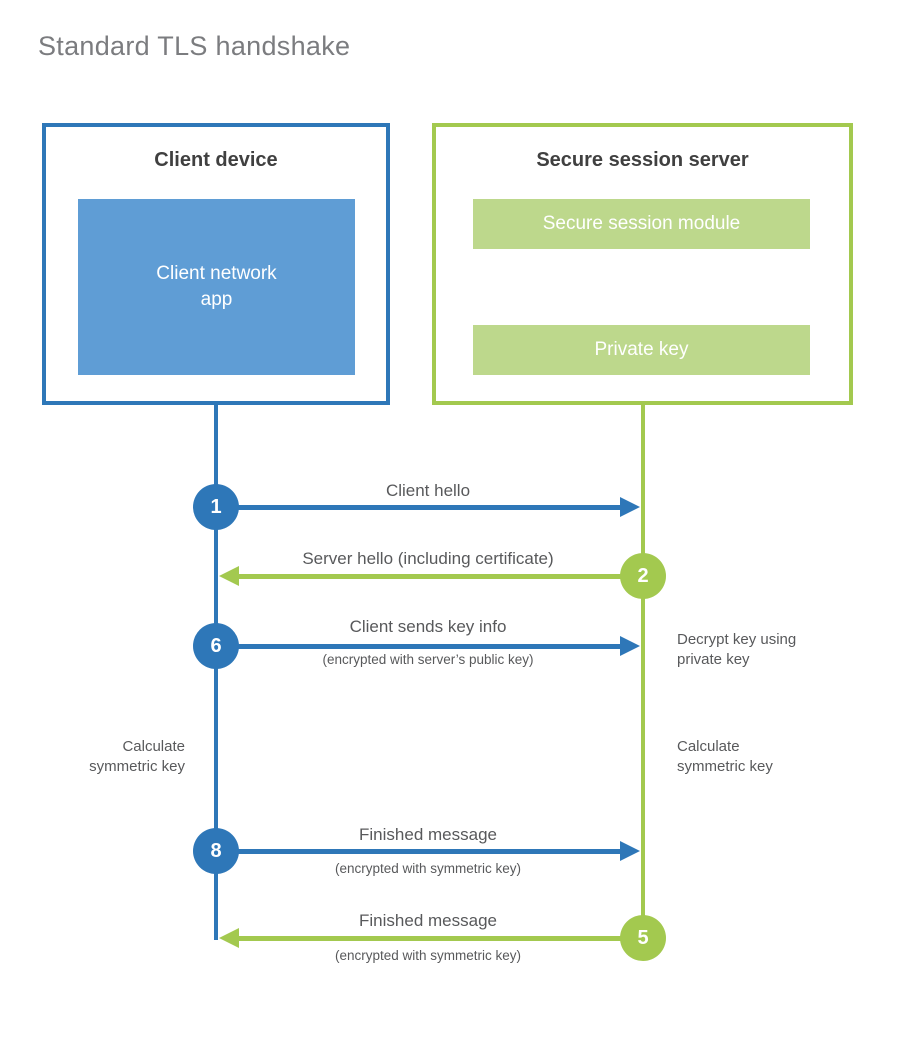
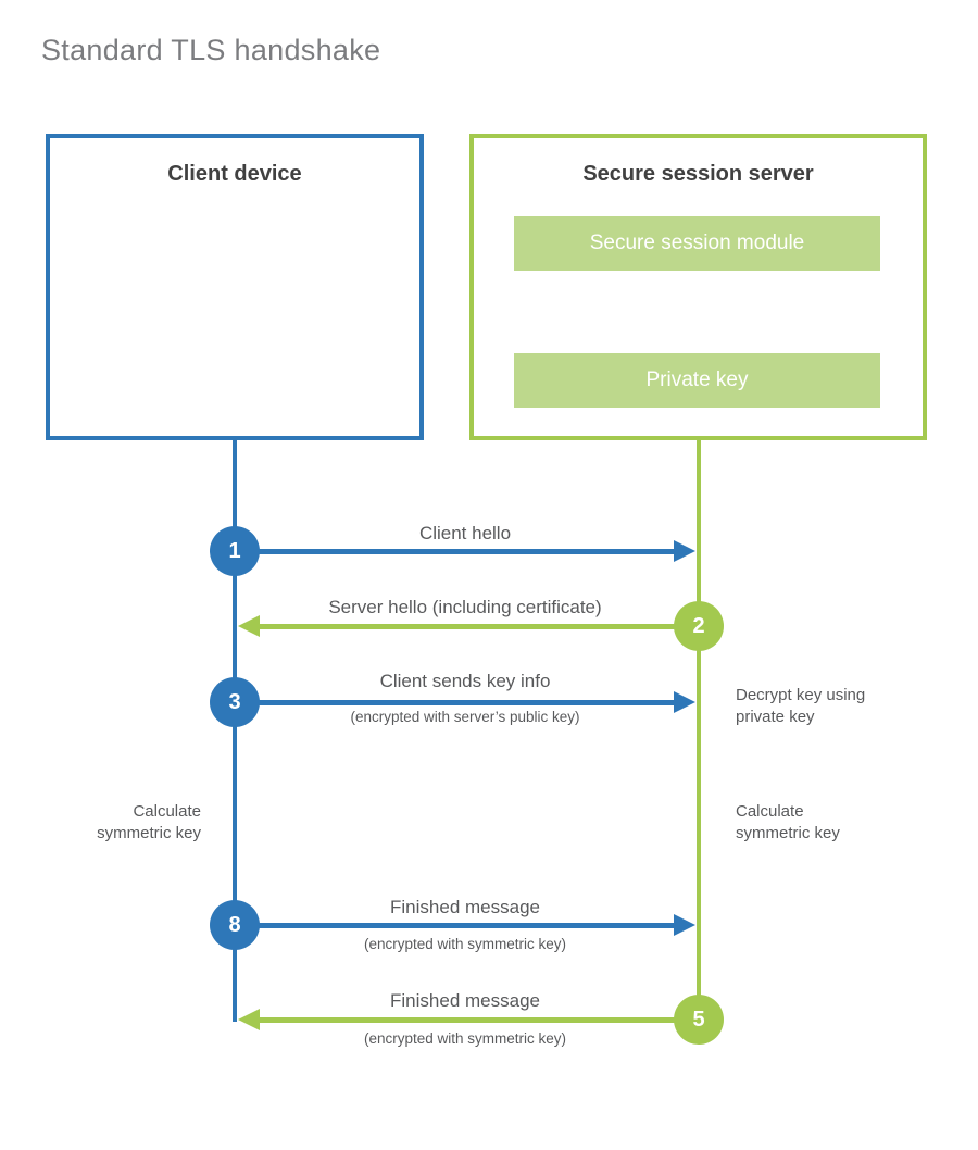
  Standard TLS handshake
  Client device
- Client network app
  Secure session server
  Secure session module
  Private key
  Client hello
  1
  Server hello (including certificate)
  2
  Client sends key info
  (encrypted with server’s public key)
- 6
+ 3
  Finished message
  (encrypted with symmetric key)
  8
  Finished message
  (encrypted with symmetric key)
  5
  Decrypt key using
  private key
  Calculate
  symmetric key
  Calculate
  symmetric key
